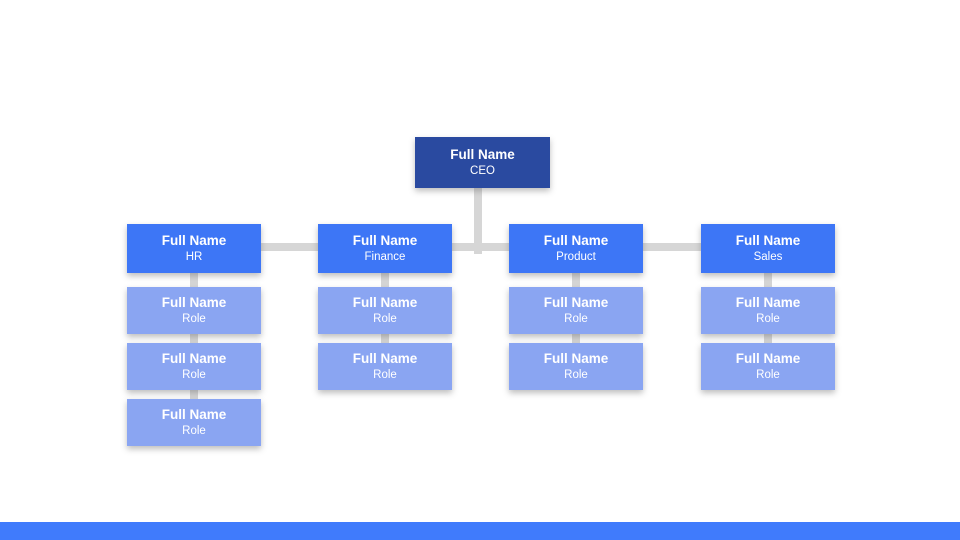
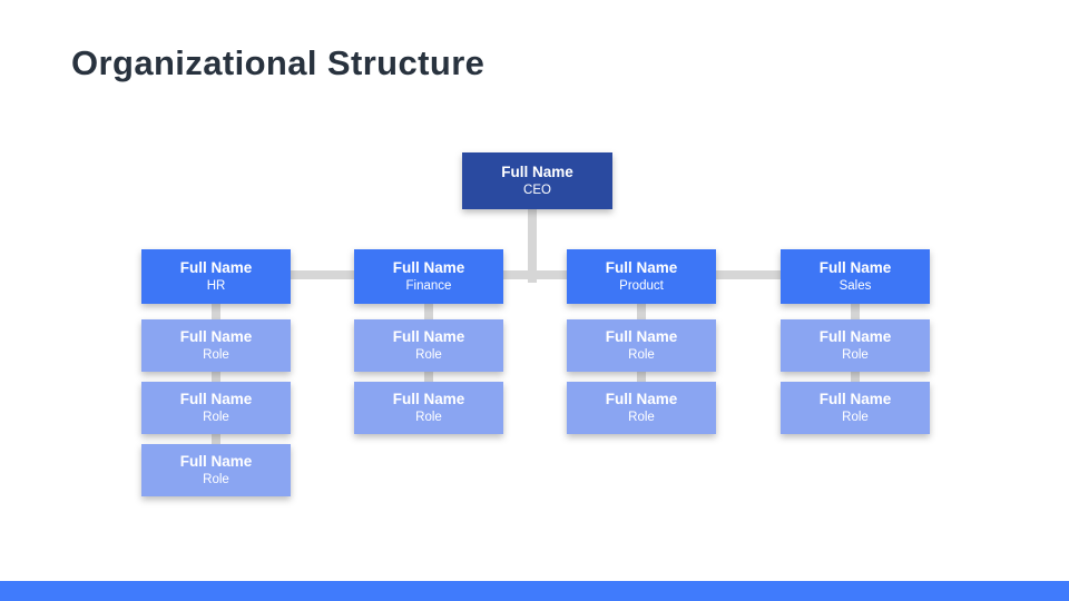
+ Organizational Structure
  Full Name
  CEO
  Full Name
  HR
  Full Name
  Role
  Full Name
  Role
  Full Name
  Role
  Full Name
  Finance
  Full Name
  Role
  Full Name
  Role
  Full Name
  Product
  Full Name
  Role
  Full Name
  Role
  Full Name
  Sales
  Full Name
  Role
  Full Name
  Role
